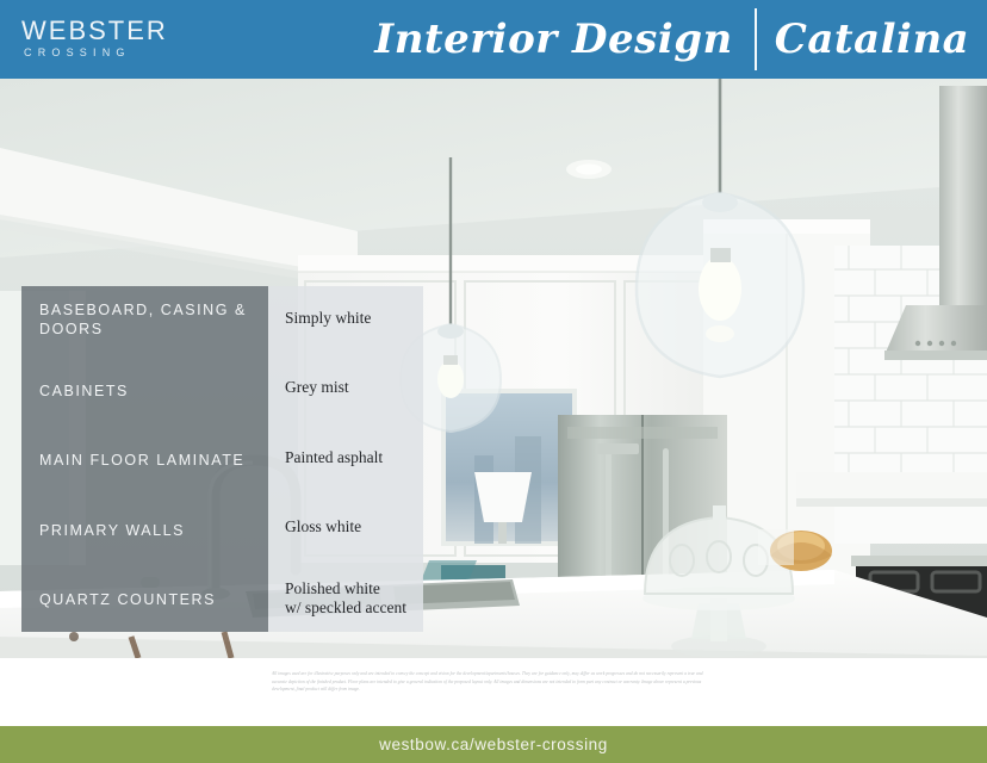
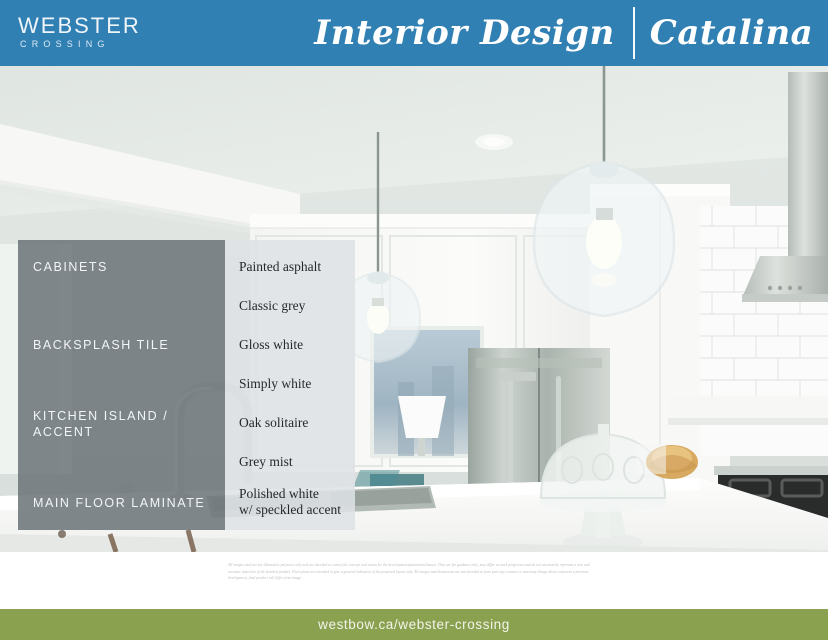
  WEBSTER
  CROSSING
  Interior Design
  Catalina
- BASEBOARD, CASING & DOORS
  CABINETS
+ BACKSPLASH TILE
+ KITCHEN ISLAND / ACCENT
  MAIN FLOOR LAMINATE
- PRIMARY WALLS
- QUARTZ COUNTERS
- Simply white
+ Painted asphalt
+ Classic grey
- Grey mist
+ Gloss white
- Painted asphalt
+ Simply white
+ Oak solitaire
- Gloss white
+ Grey mist
  Polished white
  w/ speckled accent
  westbow.ca/webster-crossing
